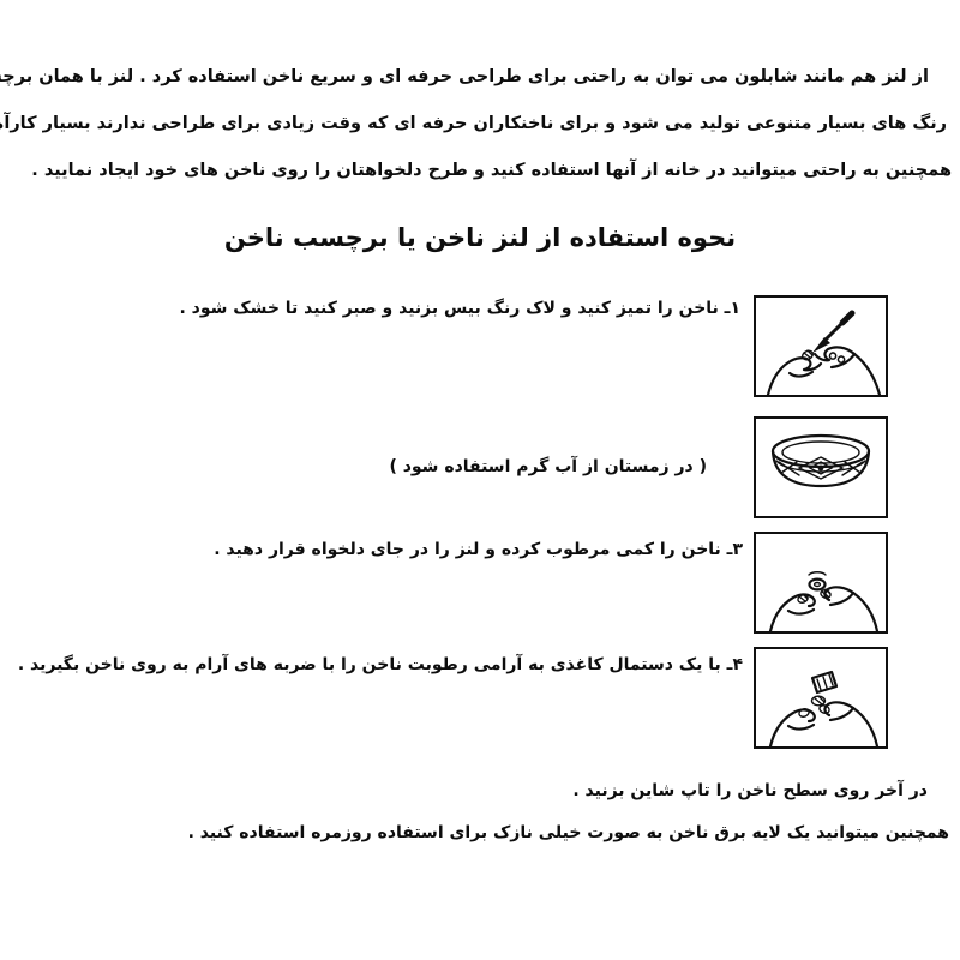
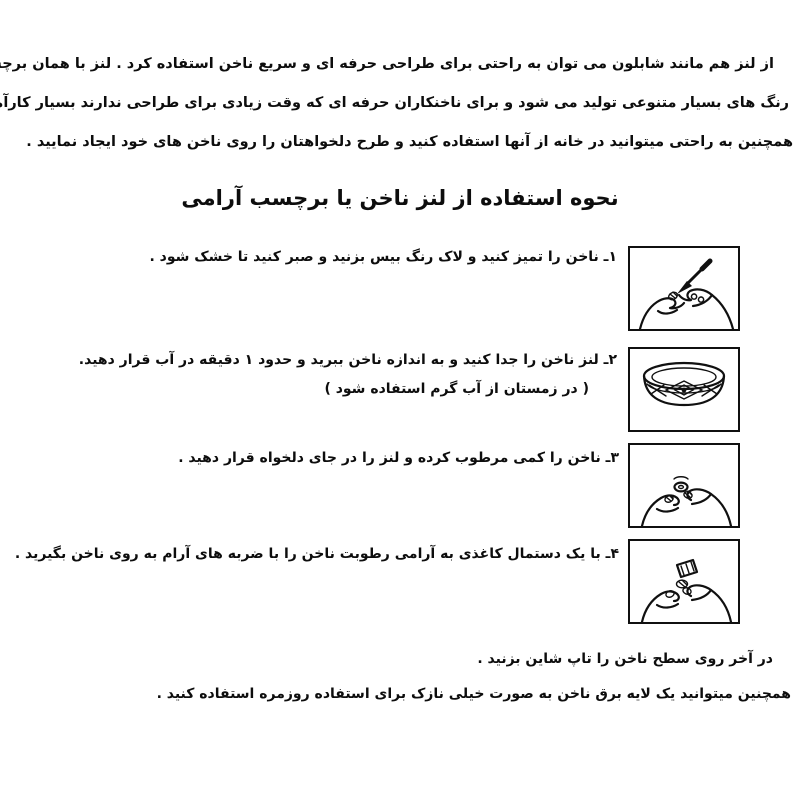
  از لنز هم مانند شابلون می توان به راحتی برای طراحی حرفه ای و سریع ناخن استفاده کرد . لنز با همان برچ
  رنگ های بسیار متنوعی تولید می شود و برای ناخنکاران حرفه ای که وقت زیادی برای طراحی ندارند بسیار کارآ
  همچنین به راحتی میتوانید در خانه از آنها استفاده کنید و طرح دلخواهتان را روی ناخن های خود ایجاد نمایید .
- نحوه استفاده از لنز ناخن یا برچسب ناخن
+ نحوه استفاده از لنز ناخن یا برچسب آرامی
  ۱ـ ناخن را تمیز کنید و لاک رنگ بیس بزنید و صبر کنید تا خشک شود .
+ ۲ـ لنز ناخن را جدا کنید و به اندازه ناخن ببرید و حدود ۱ دقیقه در آب قرار دهید.
  ( در زمستان از آب گرم استفاده شود )
  ۳ـ ناخن را کمی مرطوب کرده و لنز را در جای دلخواه قرار دهید .
  ۴ـ با یک دستمال کاغذی به آرامی رطوبت ناخن را با ضربه های آرام به روی ناخن بگیرید .
  در آخر روی سطح ناخن را تاپ شاین بزنید .
  همچنین میتوانید یک لایه برق ناخن به صورت خیلی نازک برای استفاده روزمره استفاده کنید .
